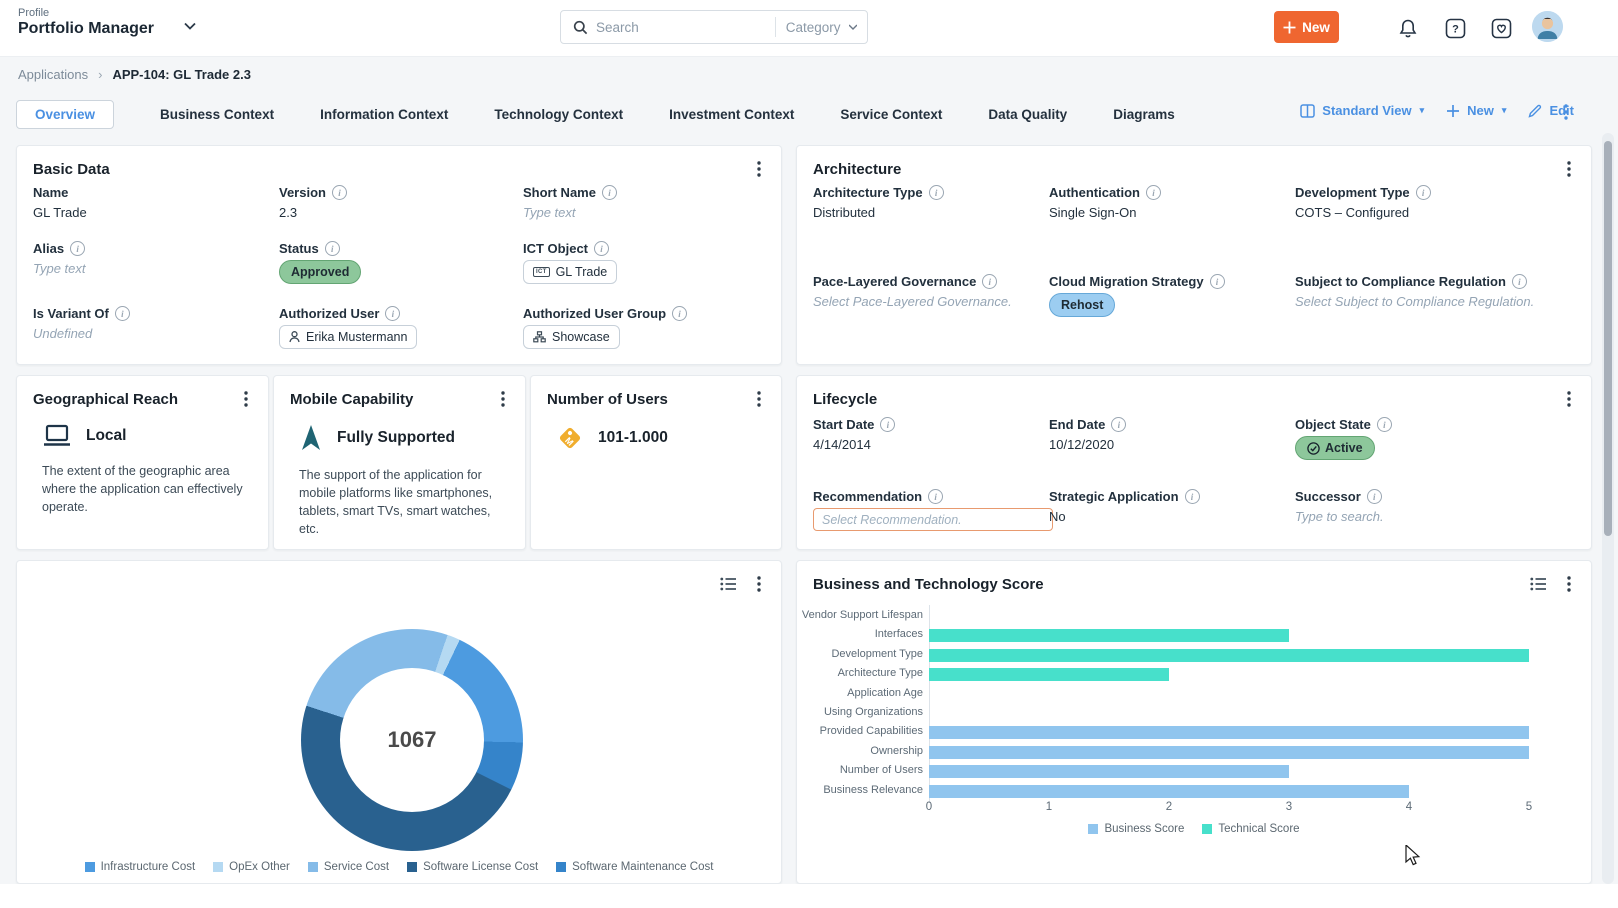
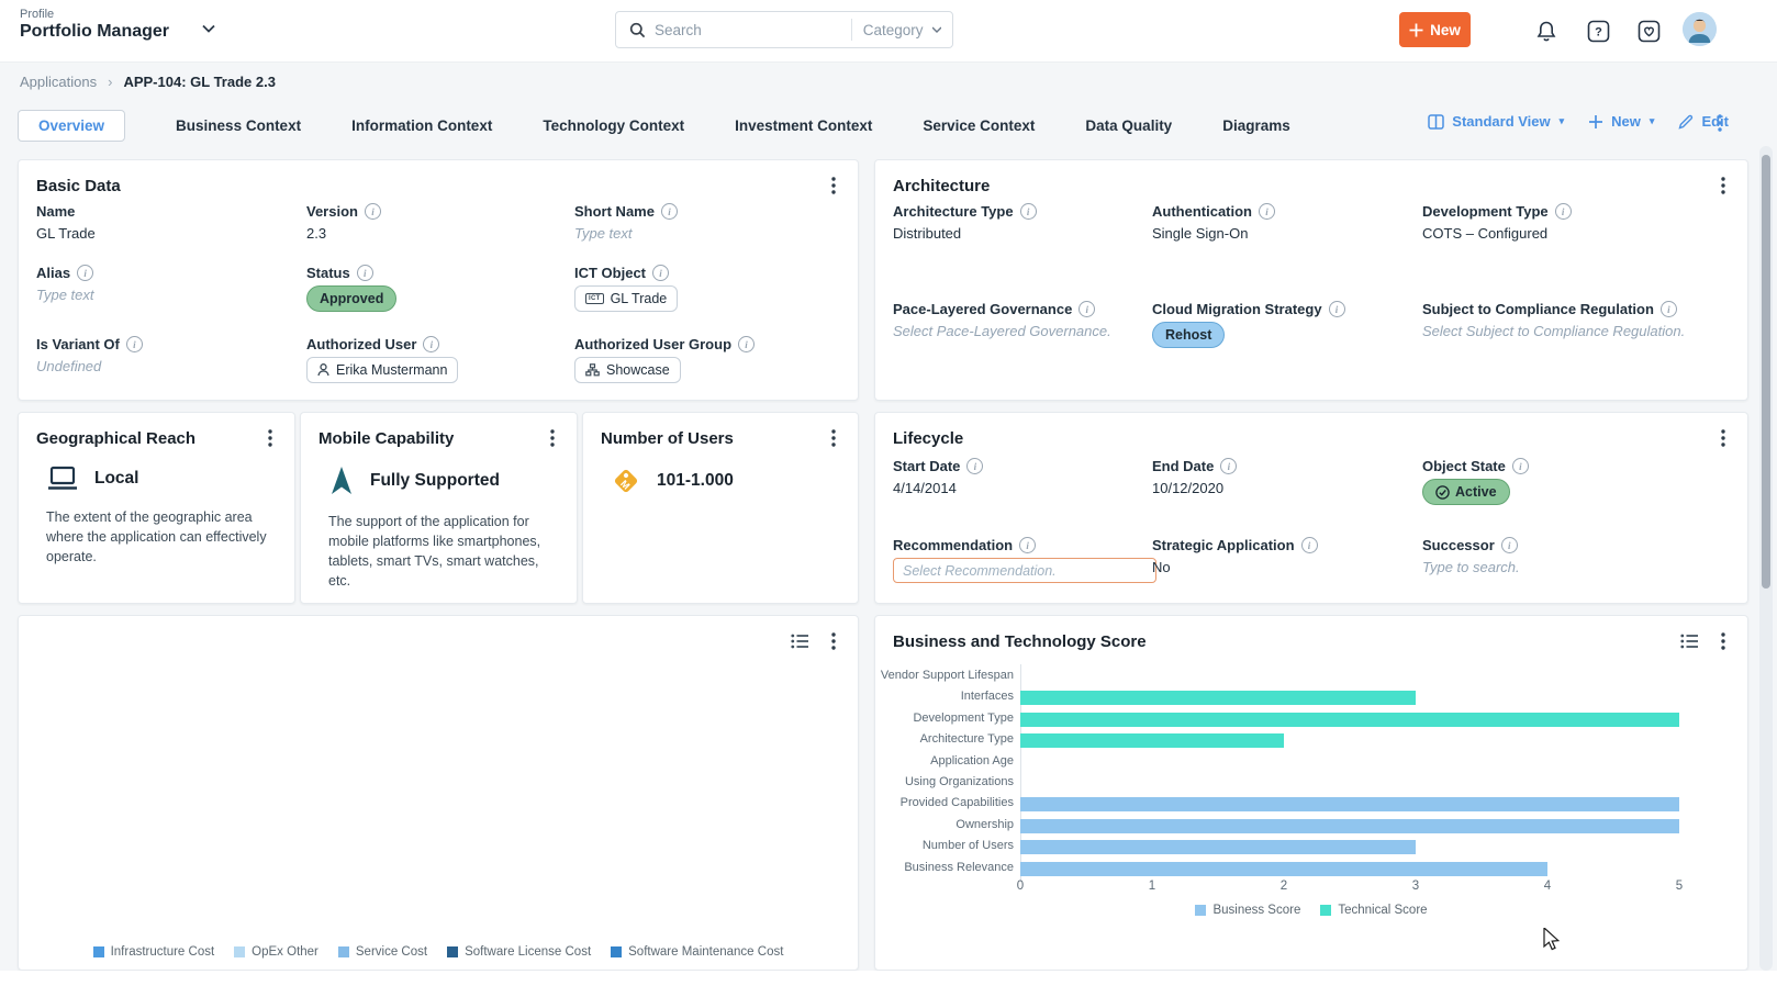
  Profile
  Portfolio Manager
  Search
  Category
  New
  ?
  Applications
  ›
  APP-104: GL Trade 2.3
  Overview
  Business Context
  Information Context
  Technology Context
  Investment Context
  Service Context
  Data Quality
  Diagrams
  Standard View
  ▾
  New
  ▾
  Edit
  Basic Data
  Name
  GL Trade
  Version
  i
  2.3
  Short Name
  i
  Type text
  Alias
  i
  Type text
  Status
  i
  Approved
  ICT Object
  i
  GL Trade
  Is Variant Of
  i
  Undefined
  Authorized User
  i
  Erika Mustermann
  Authorized User Group
  i
  Showcase
  Architecture
  Architecture Type
  i
  Distributed
  Authentication
  i
  Single Sign-On
  Development Type
  i
  COTS – Configured
  Pace-Layered Governance
  i
  Select Pace-Layered Governance.
  Cloud Migration Strategy
  i
  Rehost
  Subject to Compliance Regulation
  i
  Select Subject to Compliance Regulation.
  Geographical Reach
  Local
  The extent of the geographic area where the application can effectively operate.
  Mobile Capability
  Fully Supported
  The support of the application for mobile platforms like smartphones, tablets, smart TVs, smart watches, etc.
  Number of Users
  101-1.000
  Lifecycle
  Start Date
  i
  4/14/2014
  End Date
  i
  10/12/2020
  Object State
  i
  Active
  Recommendation
  i
  Select Recommendation.
  Strategic Application
  i
  No
  Successor
  i
  Type to search.
- 1067
  Infrastructure Cost
  OpEx Other
  Service Cost
  Software License Cost
  Software Maintenance Cost
  Business and Technology Score
  Vendor Support Lifespan
  Interfaces
  Development Type
  Architecture Type
  Application Age
  Using Organizations
  Provided Capabilities
  Ownership
  Number of Users
  Business Relevance
  0
  1
  2
  3
  4
  5
  Business Score
  Technical Score
